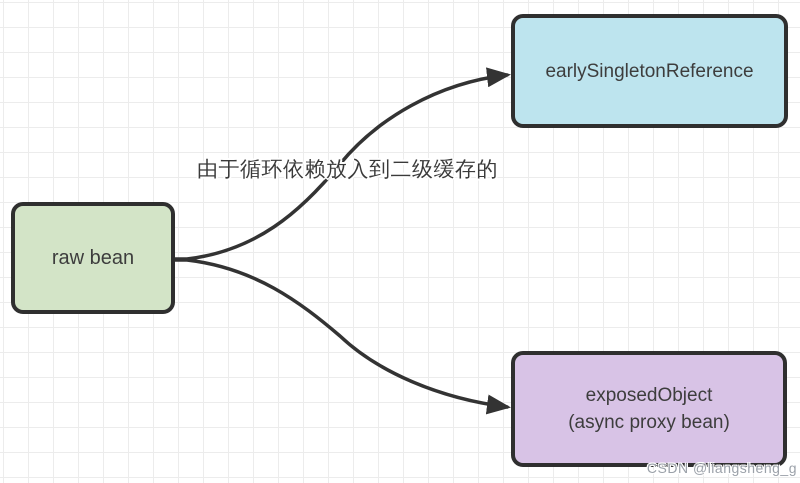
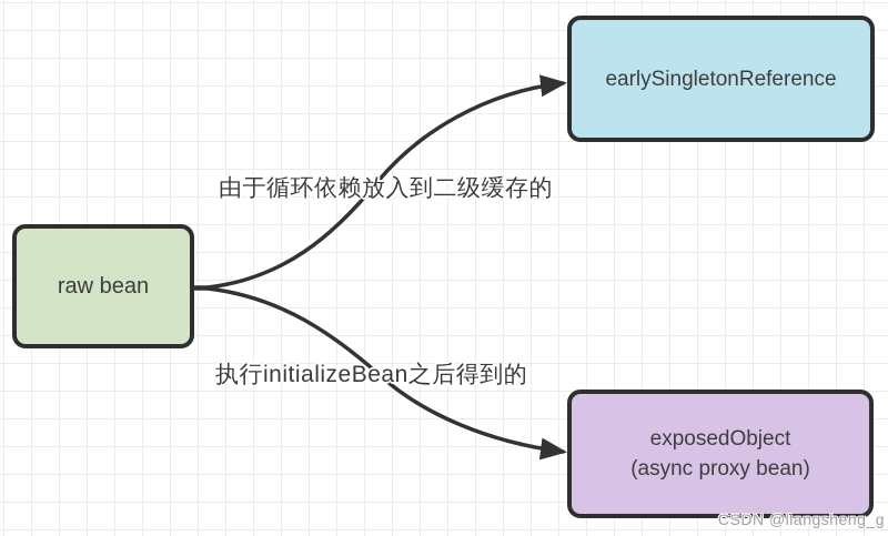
  由于循环依赖放入到二级缓存的
+ 执行initializeBean之后得到的
  raw bean
  earlySingletonReference
  exposedObject
  (async proxy bean)
  CSDN @liangsheng_g
